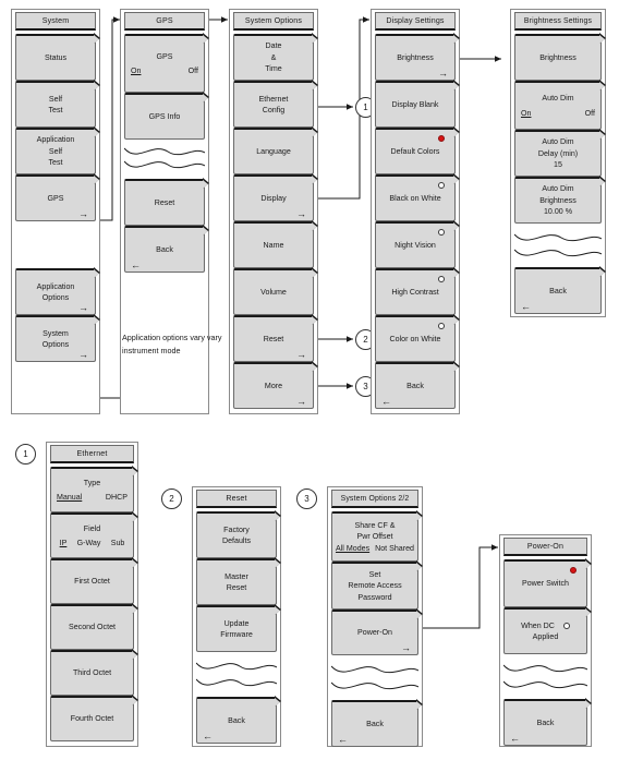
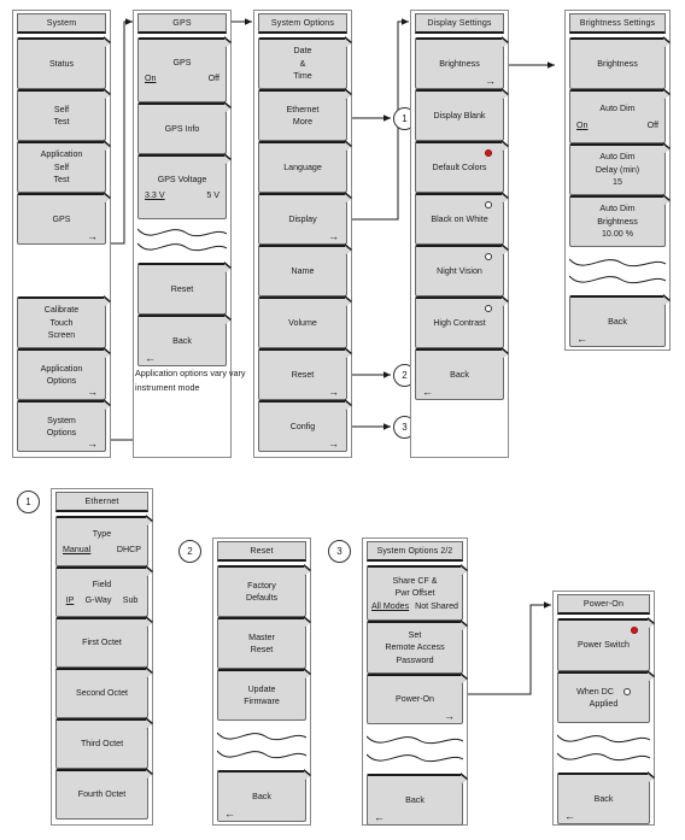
  System
  Status
  Self
  Test
  Application
  Self
  Test
  GPS
  →
+ Calibrate
+ Touch
+ Screen
  Application
  Options
  →
  System
  Options
  →
  GPS
  GPS
  On
  Off
  GPS Info
+ GPS Voltage
+ 3.3 V
+ 5 V
  Reset
  Back
  ←
  Application options vary vary instrument mode
  System Options
  Date
  &
  Time
  Ethernet
- Config
+ More
  Language
  Display
  →
  Name
  Volume
  Reset
  →
- More
+ Config
  →
  1
  2
  3
  Display Settings
  Brightness
  →
  Display Blank
  Default Colors
  Black on White
  Night Vision
  High Contrast
- Color on White
  Back
  ←
  Brightness
  Auto Dim
  On
  Off
  Auto Dim
  Delay (min)
  15
  Auto Dim
  Brightness
  10.00 %
  Back
  ←
  1
  Ethernet
  Type
  Manual
  DHCP
  Field
  IP
  G-Way
  Sub
  First Octet
  Second Octet
  Third Octet
  Fourth Octet
  2
  Reset
  Factory
  Defaults
  Master
  Reset
  Update
  Firmware
  Back
  ←
  3
  Share CF &
  Pwr Offset
  All Modes
  Not Shared
  Set
  Remote Access
  Password
  Power-On
  →
  Back
  ←
  Power-On
  Power Switch
  When DC
  Applied
  Back
  ←
